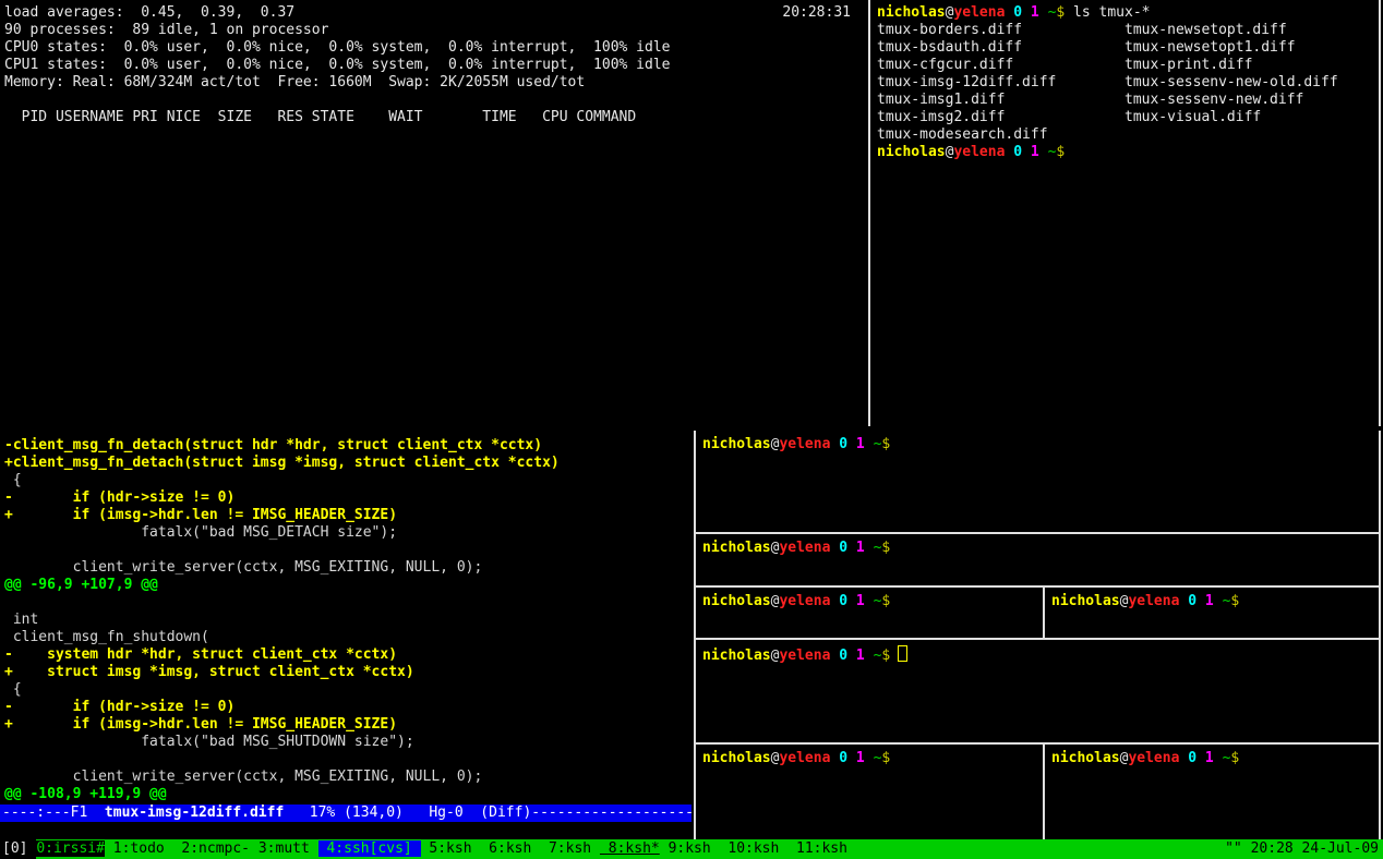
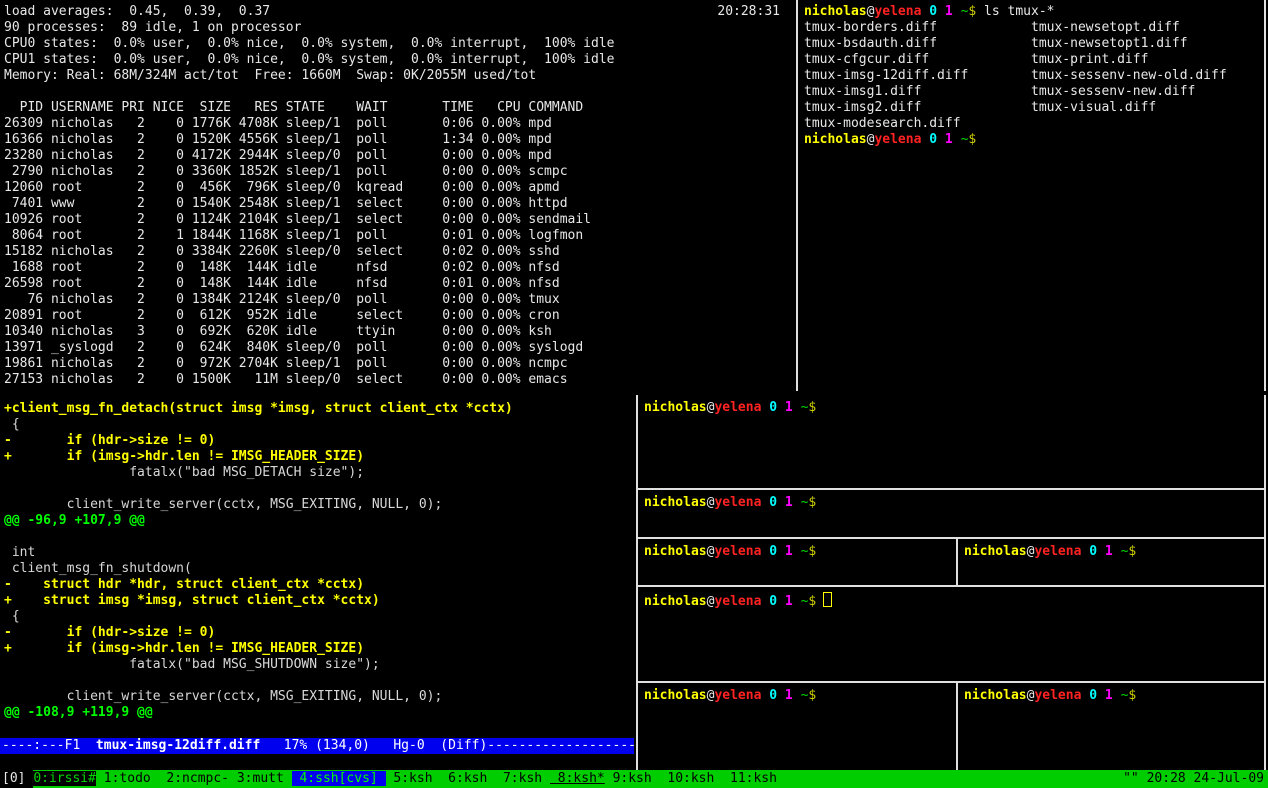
  20:28:31
  load averages: 0.45, 0.39, 0.37
  90 processes: 89 idle, 1 on processor
  CPU0 states: 0.0% user, 0.0% nice, 0.0% system, 0.0% interrupt, 100% idle
  CPU1 states: 0.0% user, 0.0% nice, 0.0% system, 0.0% interrupt, 100% idle
- Memory: Real: 68M/324M act/tot Free: 1660M Swap: 2K/2055M used/tot
+ Memory: Real: 68M/324M act/tot Free: 1660M Swap: 0K/2055M used/tot
  PID USERNAME PRI NICE SIZE RES STATE WAIT TIME CPU COMMAND
+ 26309 nicholas 2 0 1776K 4708K sleep/1 poll 0:06 0.00% mpd
+ 16366 nicholas 2 0 1520K 4556K sleep/1 poll 1:34 0.00% mpd
+ 23280 nicholas 2 0 4172K 2944K sleep/0 poll 0:00 0.00% mpd
+ 2790 nicholas 2 0 3360K 1852K sleep/1 poll 0:00 0.00% scmpc
+ 12060 root 2 0 456K 796K sleep/0 kqread 0:00 0.00% apmd
+ 7401 www 2 0 1540K 2548K sleep/1 select 0:00 0.00% httpd
+ 10926 root 2 0 1124K 2104K sleep/1 select 0:00 0.00% sendmail
+ 8064 root 2 1 1844K 1168K sleep/1 poll 0:01 0.00% logfmon
+ 15182 nicholas 2 0 3384K 2260K sleep/0 select 0:02 0.00% sshd
+ 1688 root 2 0 148K 144K idle nfsd 0:02 0.00% nfsd
+ 26598 root 2 0 148K 144K idle nfsd 0:01 0.00% nfsd
+ 76 nicholas 2 0 1384K 2124K sleep/0 poll 0:00 0.00% tmux
+ 20891 root 2 0 612K 952K idle select 0:00 0.00% cron
+ 10340 nicholas 3 0 692K 620K idle ttyin 0:00 0.00% ksh
+ 13971 _syslogd 2 0 624K 840K sleep/0 poll 0:00 0.00% syslogd
+ 19861 nicholas 2 0 972K 2704K sleep/1 poll 0:00 0.00% ncmpc
+ 27153 nicholas 2 0 1500K 11M sleep/0 select 0:00 0.00% emacs
  nicholas@yelena 0 1 ~$ ls tmux-*
  tmux-borders.diff tmux-newsetopt.diff
  tmux-bsdauth.diff tmux-newsetopt1.diff
  tmux-cfgcur.diff tmux-print.diff
  tmux-imsg-12diff.diff tmux-sessenv-new-old.diff
  tmux-imsg1.diff tmux-sessenv-new.diff
  tmux-imsg2.diff tmux-visual.diff
  tmux-modesearch.diff
  nicholas@yelena 0 1 ~$
- -client_msg_fn_detach(struct hdr *hdr, struct client_ctx *cctx)
  +client_msg_fn_detach(struct imsg *imsg, struct client_ctx *cctx)
  {
  - if (hdr->size != 0)
  + if (imsg->hdr.len != IMSG_HEADER_SIZE)
  fatalx("bad MSG_DETACH size");
  client_write_server(cctx, MSG_EXITING, NULL, 0);
  @@ -96,9 +107,9 @@
  int
  client_msg_fn_shutdown(
- - system hdr *hdr, struct client_ctx *cctx)
+ - struct hdr *hdr, struct client_ctx *cctx)
  + struct imsg *imsg, struct client_ctx *cctx)
  {
  - if (hdr->size != 0)
  + if (imsg->hdr.len != IMSG_HEADER_SIZE)
  fatalx("bad MSG_SHUTDOWN size");
  client_write_server(cctx, MSG_EXITING, NULL, 0);
  @@ -108,9 +119,9 @@
  ----:---F1 tmux-imsg-12diff.diff 17% (134,0) Hg-0 (Diff)-------------------
  nicholas@yelena 0 1 ~$
  nicholas@yelena 0 1 ~$
  nicholas@yelena 0 1 ~$
  nicholas@yelena 0 1 ~$
  nicholas@yelena 0 1 ~$
  nicholas@yelena 0 1 ~$
  nicholas@yelena 0 1 ~$
  [0]
  0:irssi# 1:todo 2:ncmpc- 3:mutt 4:ssh[cvs] 5:ksh 6:ksh 7:ksh 8:ksh* 9:ksh 10:ksh 11:ksh
  "" 20:28 24-Jul-09
